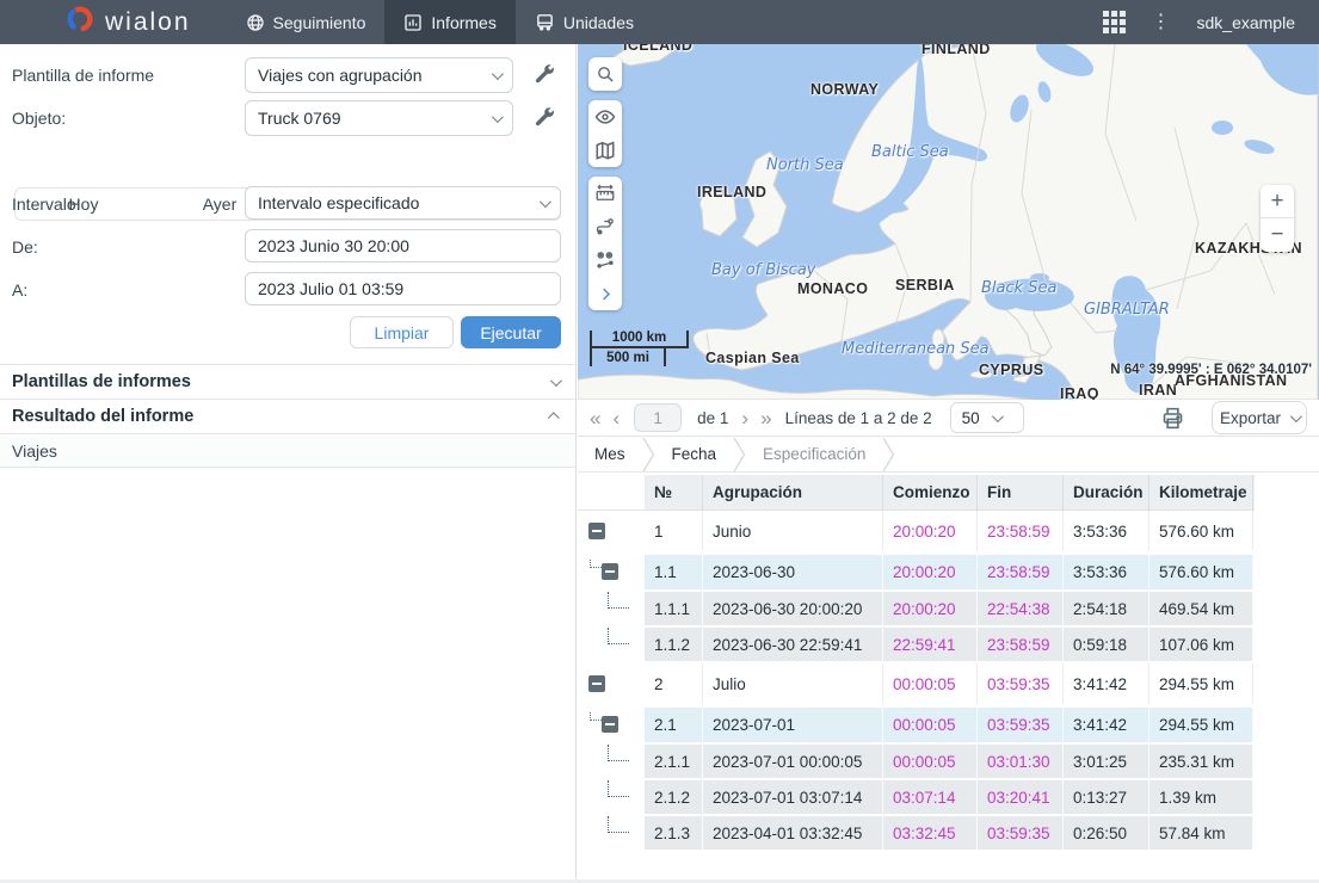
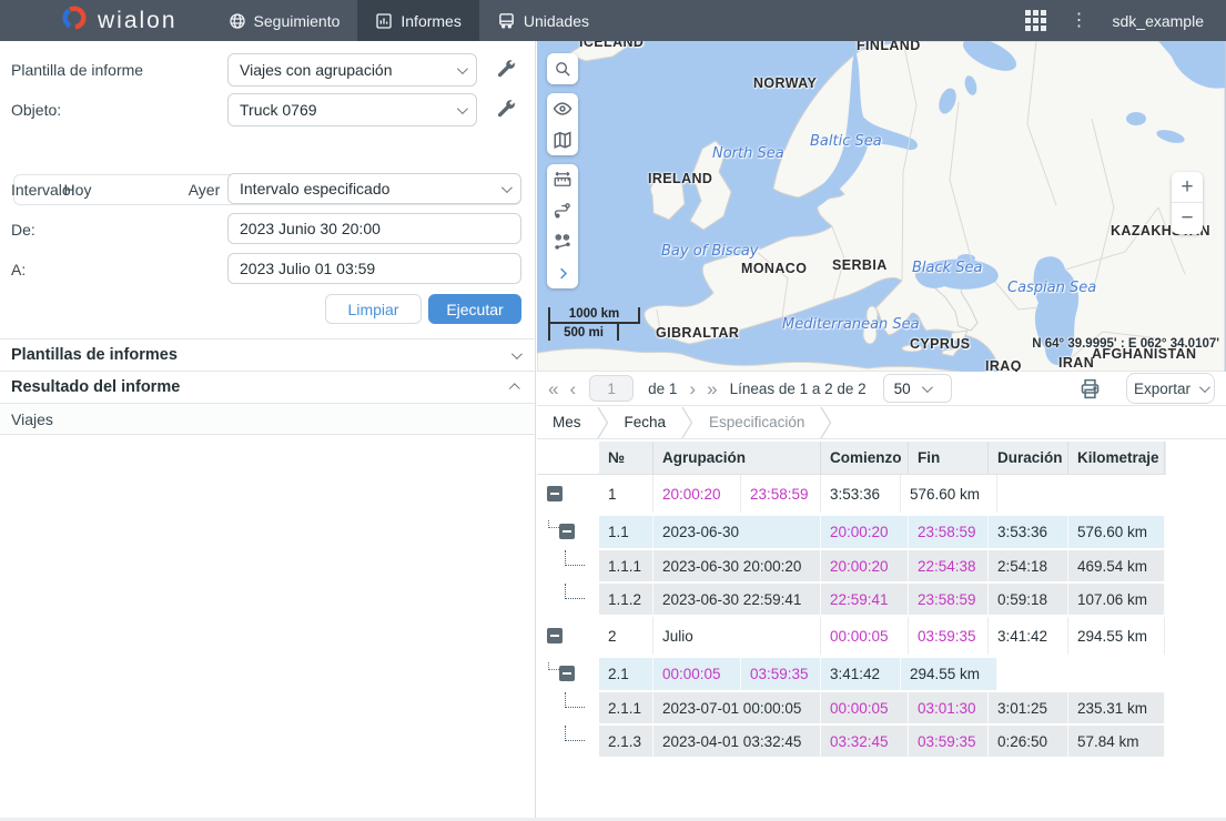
  wialon
  Seguimiento
  Informes
  Unidades
  ⋮
  sdk_example
  Plantilla de informe
  Viajes con agrupación
  Objeto:
  Truck 0769
  Hoy
  Ayer
  Intervalo:
  Intervalo especificado
  De:
  2023 Junio 30 20:00
  A:
  2023 Julio 01 03:59
  Limpiar
  Ejecutar
  Plantillas de informes
  Resultado del informe
  Viajes
  ICELAND
  FINLAND
  NORWAY
  Baltic Sea
  North Sea
  IRELAND
  Bay of Biscay
  MONACO
  SERBIA
  Black Sea
- GIBRALTAR
+ Caspian Sea
  KAZAKHN
  Mediterranean Sea
- Caspian Sea
+ GIBRALTAR
  CYPRUS
  IRAQ
  IRAN
  AFGHANISTAN
  +
  −
  1000 km
  500 mi
  N 64° 39.9995' : E 062° 34.0107'
  «
  ‹
  1
  de 1
  ›
  »
  Líneas de 1 a 2 de 2
  50
  Exportar
  Mes
  Fecha
  Especificación
  №
  Agrupación
  Comienzo
  Fin
  Duración
  Kilometraje
  1
- Junio
  20:00:20
  23:58:59
  3:53:36
  576.60 km
  1.1
  2023-06-30
  20:00:20
  23:58:59
  3:53:36
  576.60 km
  1.1.1
  2023-06-30 20:00:20
  20:00:20
  22:54:38
  2:54:18
  469.54 km
  1.1.2
  2023-06-30 22:59:41
  22:59:41
  23:58:59
  0:59:18
  107.06 km
  2
  Julio
  00:00:05
  03:59:35
  3:41:42
  294.55 km
  2.1
- 2023-07-01
  00:00:05
  03:59:35
  3:41:42
  294.55 km
  2.1.1
  2023-07-01 00:00:05
  00:00:05
  03:01:30
  3:01:25
  235.31 km
- 2.1.2
- 2023-07-01 03:07:14
- 03:07:14
- 03:20:41
- 0:13:27
- 1.39 km
  2.1.3
  2023-04-01 03:32:45
  03:32:45
  03:59:35
  0:26:50
  57.84 km
